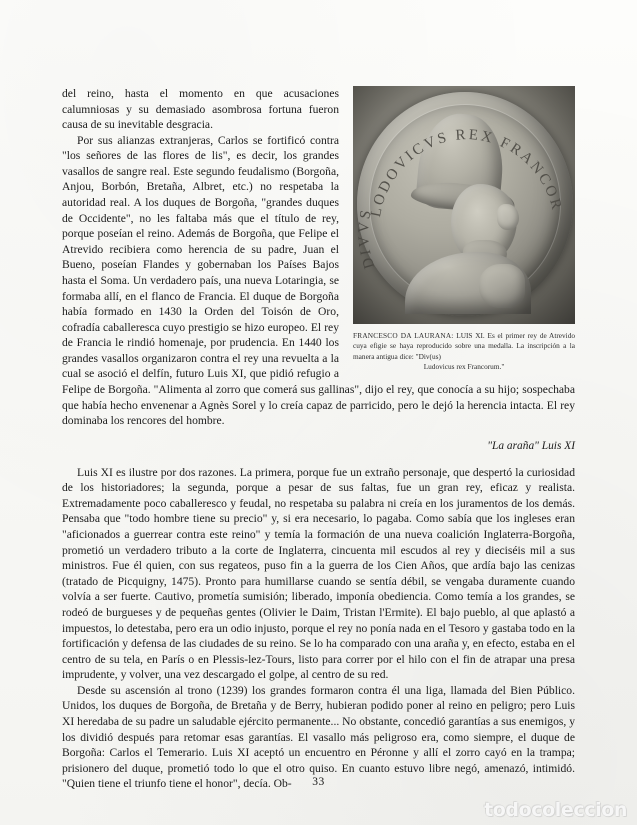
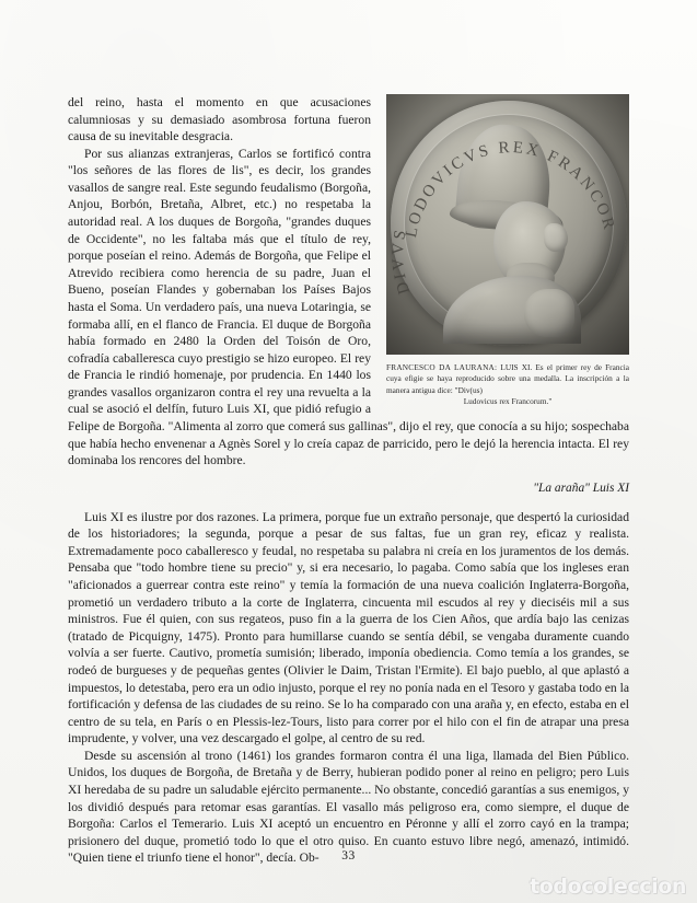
- FRANCESCO DA LAURANA: LUIS XI. Es el primer rey de Atrevido cuya efigie se haya reproducido sobre una medalla. La inscripción a la manera antigua dice: "Div(us)
+ FRANCESCO DA LAURANA: LUIS XI. Es el primer rey de Francia cuya efigie se haya reproducido sobre una medalla. La inscripción a la manera antigua dice: "Div(us)
  Ludovicus rex Francorum."
  del reino, hasta el momento en que acusaciones calumniosas y su demasiado asombrosa fortuna fueron causa de su inevitable desgracia.
- Por sus alianzas extranjeras, Carlos se fortificó contra "los señores de las flores de lis", es decir, los grandes vasallos de sangre real. Este segundo feudalismo (Borgoña, Anjou, Borbón, Bretaña, Albret, etc.) no respetaba la autoridad real. A los duques de Borgoña, "grandes duques de Occidente", no les faltaba más que el título de rey, porque poseían el reino. Además de Borgoña, que Felipe el Atrevido recibiera como herencia de su padre, Juan el Bueno, poseían Flandes y gobernaban los Países Bajos hasta el Soma. Un verdadero país, una nueva Lotaringia, se formaba allí, en el flanco de Francia. El duque de Borgoña había formado en 1430 la Orden del Toisón de Oro, cofradía caballeresca cuyo prestigio se hizo europeo. El rey de Francia le rindió homenaje, por prudencia. En 1440 los grandes vasallos organizaron contra el rey una revuelta a la cual se asoció el delfín, futuro Luis XI, que pidió refugio a Felipe de Borgoña. "Alimenta al zorro que comerá sus gallinas", dijo el rey, que conocía a su hijo; sospechaba que había hecho envenenar a Agnès Sorel y lo creía capaz de parricido, pero le dejó la herencia intacta. El rey dominaba los rencores del hombre.
+ Por sus alianzas extranjeras, Carlos se fortificó contra "los señores de las flores de lis", es decir, los grandes vasallos de sangre real. Este segundo feudalismo (Borgoña, Anjou, Borbón, Bretaña, Albret, etc.) no respetaba la autoridad real. A los duques de Borgoña, "grandes duques de Occidente", no les faltaba más que el título de rey, porque poseían el reino. Además de Borgoña, que Felipe el Atrevido recibiera como herencia de su padre, Juan el Bueno, poseían Flandes y gobernaban los Países Bajos hasta el Soma. Un verdadero país, una nueva Lotaringia, se formaba allí, en el flanco de Francia. El duque de Borgoña había formado en 2480 la Orden del Toisón de Oro, cofradía caballeresca cuyo prestigio se hizo europeo. El rey de Francia le rindió homenaje, por prudencia. En 1440 los grandes vasallos organizaron contra el rey una revuelta a la cual se asoció el delfín, futuro Luis XI, que pidió refugio a Felipe de Borgoña. "Alimenta al zorro que comerá sus gallinas", dijo el rey, que conocía a su hijo; sospechaba que había hecho envenenar a Agnès Sorel y lo creía capaz de parricido, pero le dejó la herencia intacta. El rey dominaba los rencores del hombre.
  "La araña" Luis XI
  Luis XI es ilustre por dos razones. La primera, porque fue un extraño personaje, que despertó la curiosidad de los historiadores; la segunda, porque a pesar de sus faltas, fue un gran rey, eficaz y realista. Extremadamente poco caballeresco y feudal, no respetaba su palabra ni creía en los juramentos de los demás. Pensaba que "todo hombre tiene su precio" y, si era necesario, lo pagaba. Como sabía que los ingleses eran "aficionados a guerrear contra este reino" y temía la formación de una nueva coalición Inglaterra-Borgoña, prometió un verdadero tributo a la corte de Inglaterra, cincuenta mil escudos al rey y dieciséis mil a sus ministros. Fue él quien, con sus regateos, puso fin a la guerra de los Cien Años, que ardía bajo las cenizas (tratado de Picquigny, 1475). Pronto para humillarse cuando se sentía débil, se vengaba duramente cuando volvía a ser fuerte. Cautivo, prometía sumisión; liberado, imponía obediencia. Como temía a los grandes, se rodeó de burgueses y de pequeñas gentes (Olivier le Daim, Tristan l'Ermite). El bajo pueblo, al que aplastó a impuestos, lo detestaba, pero era un odio injusto, porque el rey no ponía nada en el Tesoro y gastaba todo en la fortificación y defensa de las ciudades de su reino. Se lo ha comparado con una araña y, en efecto, estaba en el centro de su tela, en París o en Plessis-lez-Tours, listo para correr por el hilo con el fin de atrapar una presa imprudente, y volver, una vez descargado el golpe, al centro de su red.
- Desde su ascensión al trono (1239) los grandes formaron contra él una liga, llamada del Bien Público. Unidos, los duques de Borgoña, de Bretaña y de Berry, hubieran podido poner al reino en peligro; pero Luis XI heredaba de su padre un saludable ejército permanente... No obstante, concedió garantías a sus enemigos, y los dividió después para retomar esas garantías. El vasallo más peligroso era, como siempre, el duque de Borgoña: Carlos el Temerario. Luis XI aceptó un encuentro en Péronne y allí el zorro cayó en la trampa; prisionero del duque, prometió todo lo que el otro quiso. En cuanto estuvo libre negó, amenazó, intimidó. "Quien tiene el triunfo tiene el honor", decía. Ob-
+ Desde su ascensión al trono (1461) los grandes formaron contra él una liga, llamada del Bien Público. Unidos, los duques de Borgoña, de Bretaña y de Berry, hubieran podido poner al reino en peligro; pero Luis XI heredaba de su padre un saludable ejército permanente... No obstante, concedió garantías a sus enemigos, y los dividió después para retomar esas garantías. El vasallo más peligroso era, como siempre, el duque de Borgoña: Carlos el Temerario. Luis XI aceptó un encuentro en Péronne y allí el zorro cayó en la trampa; prisionero del duque, prometió todo lo que el otro quiso. En cuanto estuvo libre negó, amenazó, intimidó. "Quien tiene el triunfo tiene el honor", decía. Ob-
  33
  todocoleccion
